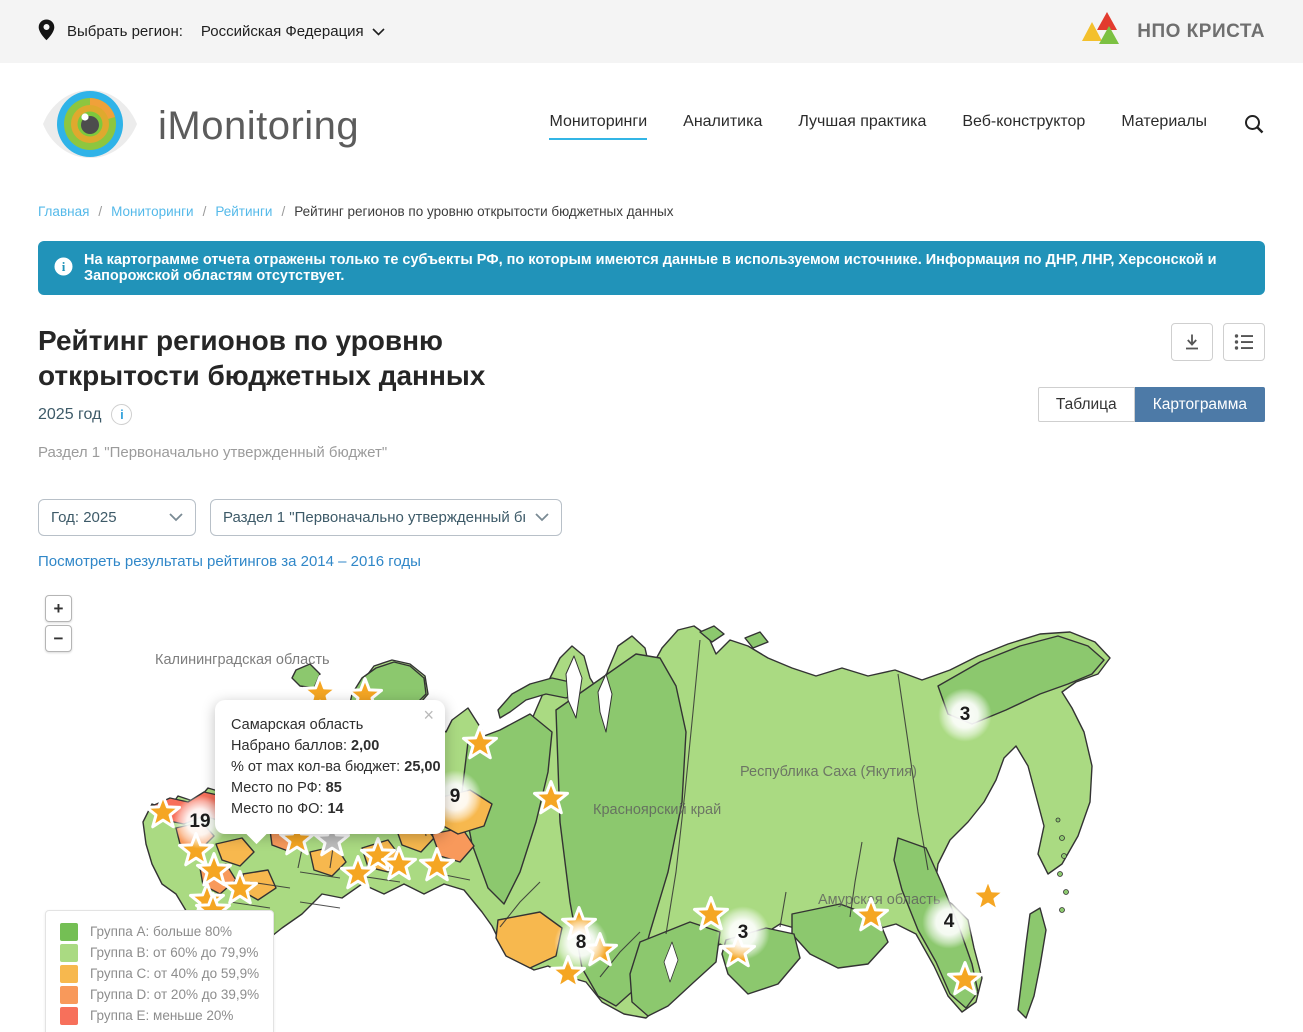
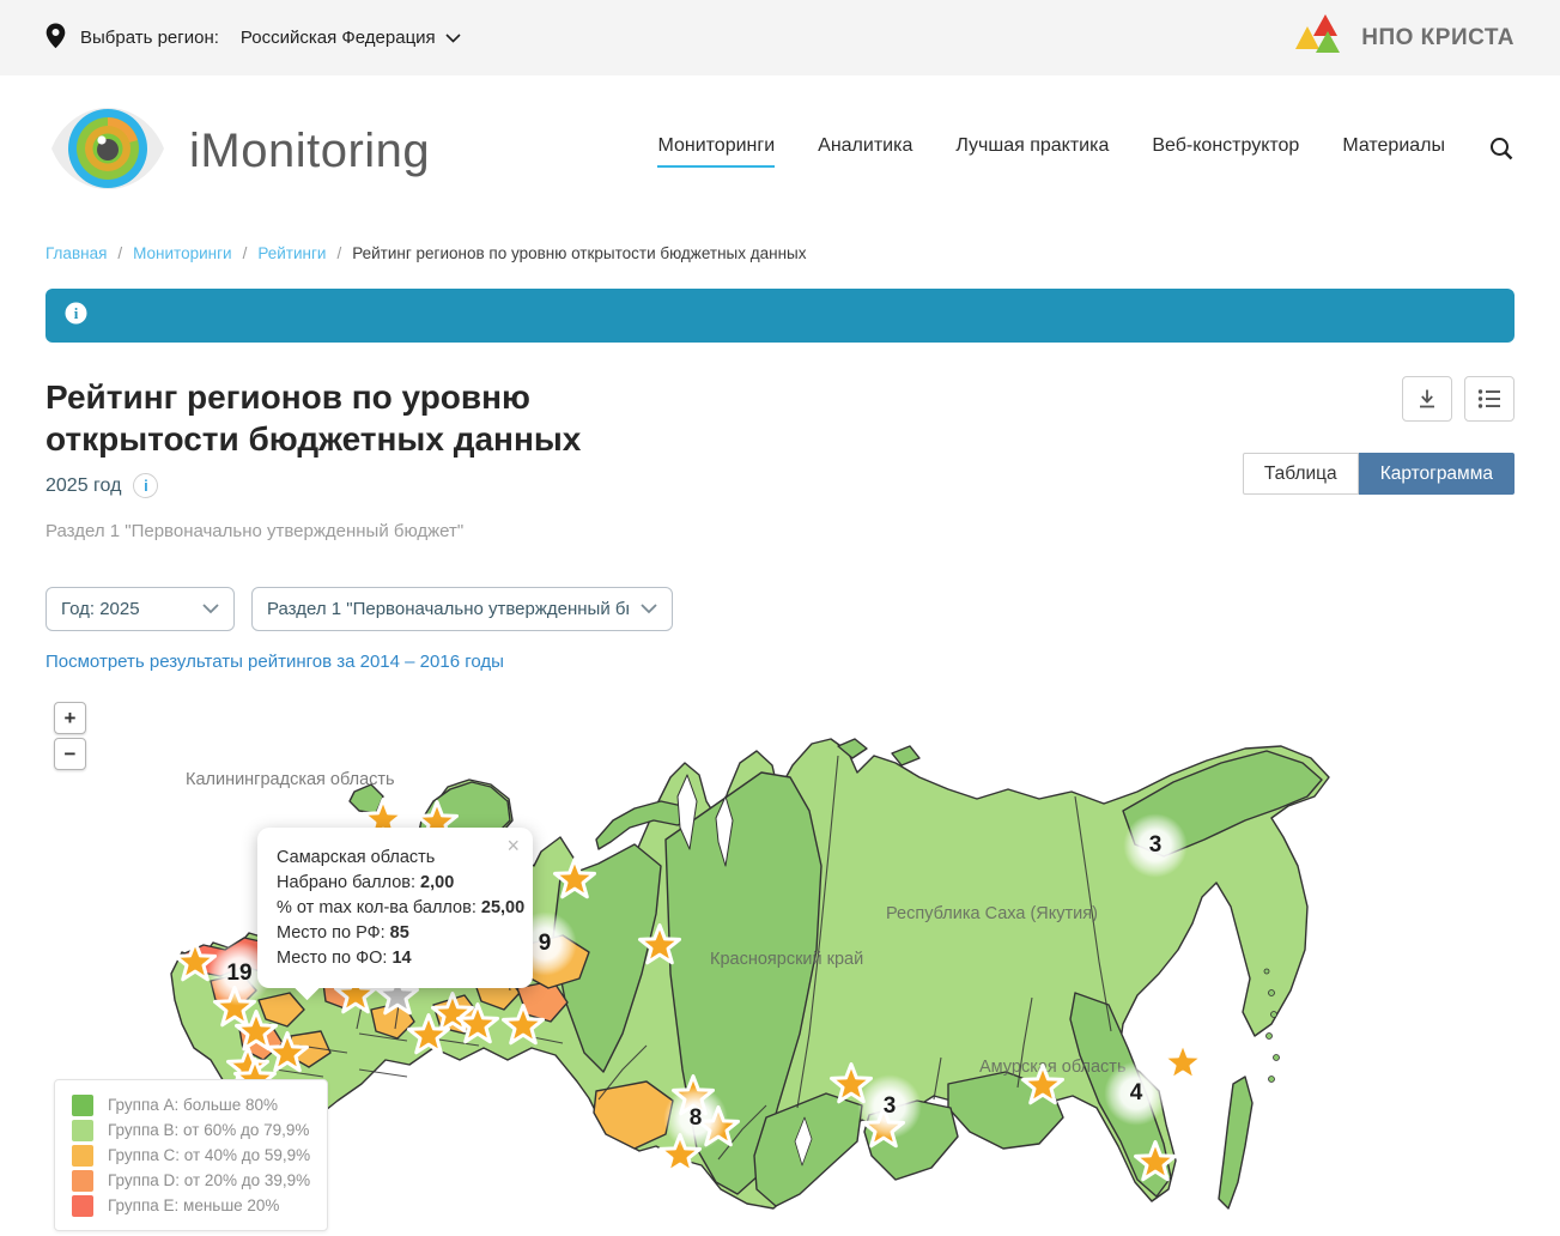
  Выбрать регион:
  Российская Федерация
  НПО КРИСТА
  iMonitoring
  Мониторинги
  Аналитика
  Лучшая практика
  Веб-конструктор
  Материалы
  Главная
  /
  Мониторинги
  /
  Рейтинги
  /
  Рейтинг регионов по уровню открытости бюджетных данных
  i
- На картограмме отчета отражены только те субъекты РФ, по которым имеются данные в используемом источнике. Информация по ДНР, ЛНР, Херсонской и Запорожской областям отсутствует.
  Рейтинг регионов по уровню открытости бюджетных данных
  2025 год
  i
  Раздел 1 "Первоначально утвержденный бюджет"
  Таблица
  Картограмма
  Год: 2025
  Раздел 1 "Первоначально утвержденный б
  Посмотреть результаты рейтингов за 2014 – 2016 годы
  +
  −
  Калининградская область
  Республика Саха (Якутия)
  Красноярский край
  Амурскя област
  19
  9
  3
  8
  3
  4
  ×
  Самарская область
  Набрано баллов: 2,00
- % от max кол-ва бюджет: 25,00
+ % от max кол-ва баллов: 25,00
  Место по РФ: 85
  Место по ФО: 14
  Группа A: больше 80%
  Группа B: от 60% до 79,9%
  Группа C: от 40% до 59,9%
  Группа D: от 20% до 39,9%
  Группа E: меньше 20%
